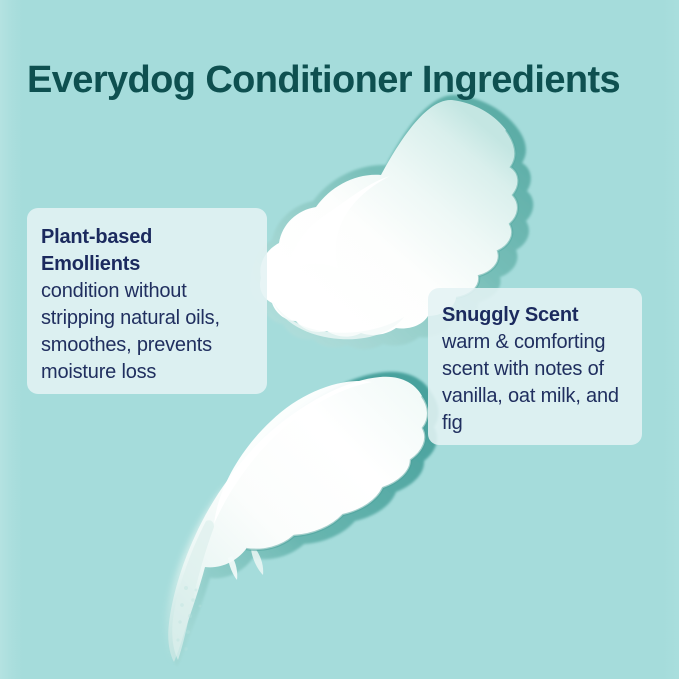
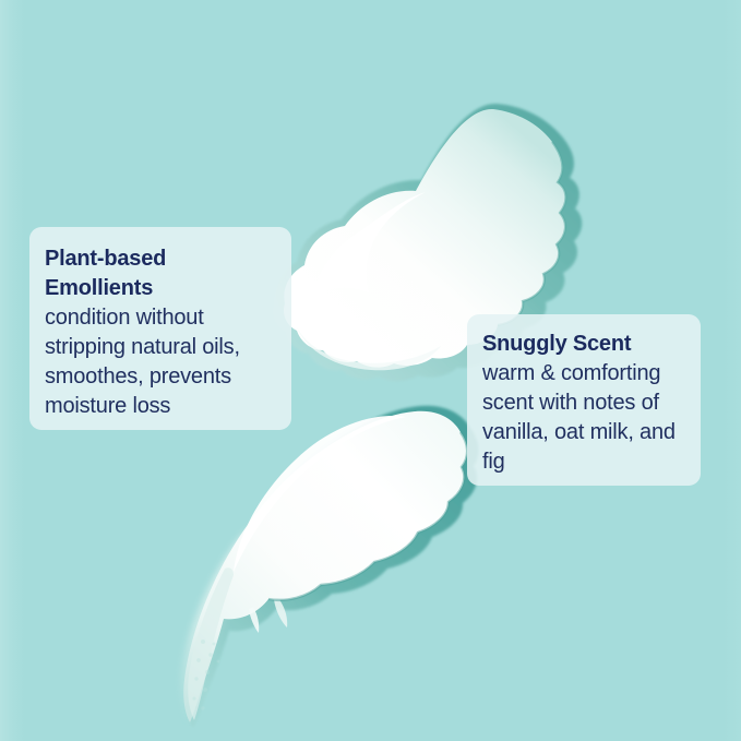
- Everydog Conditioner Ingredients
  Plant-based Emollients
  condition without stripping natural oils, smoothes, prevents moisture loss
  Snuggly Scent
  warm & comforting scent with notes of vanilla, oat milk, and fig
